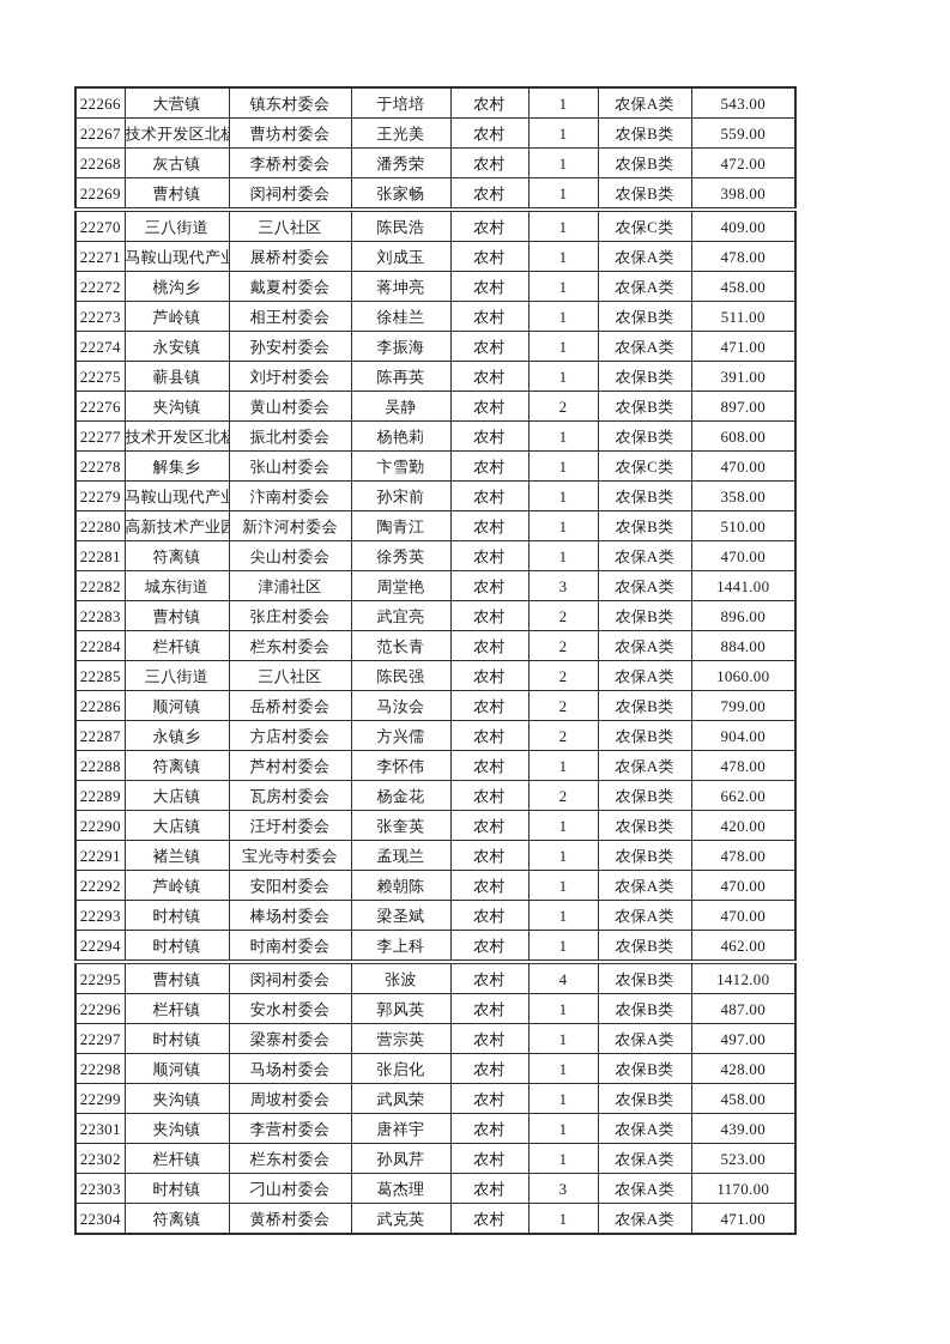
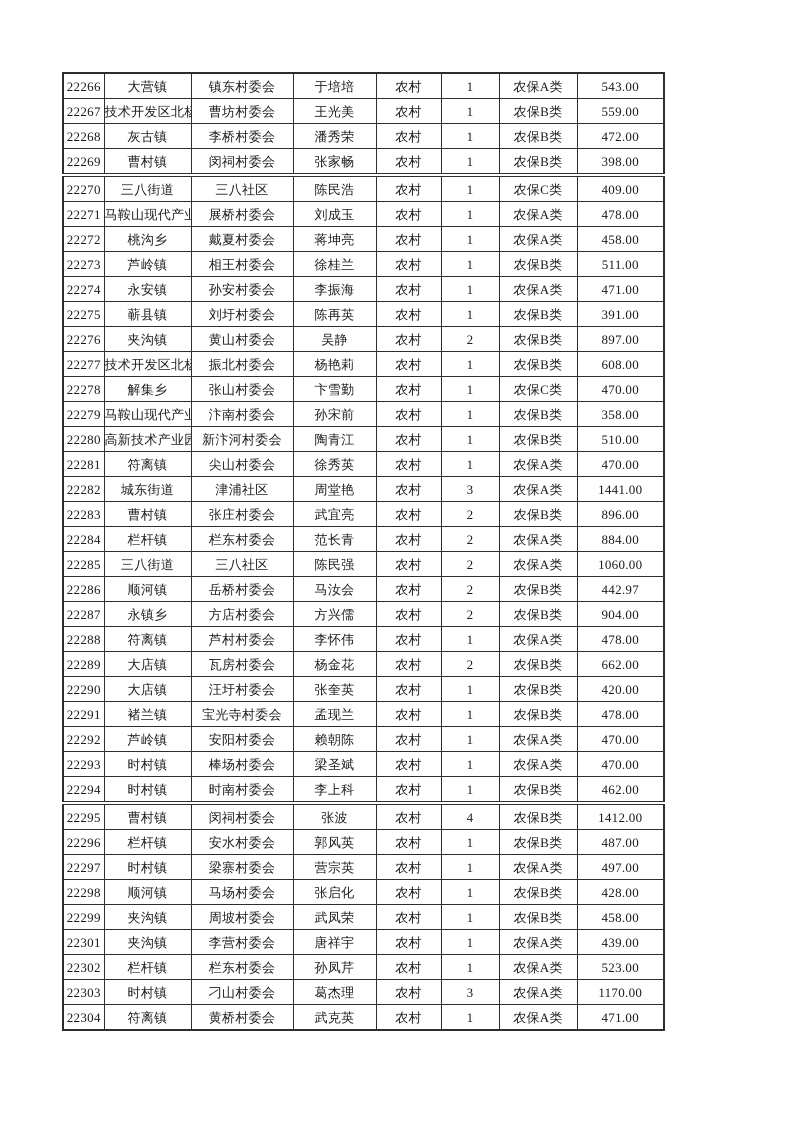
  22266	大营镇	镇东村委会	于培培	农村	1	农保A类	543.00
  22267	技术开发区北	曹坊村委会	王光美	农村	1	农保B类	559.00
  22268	灰古镇	李桥村委会	潘秀荣	农村	1	农保B类	472.00
  22269	曹村镇	闵祠村委会	张家畅	农村	1	农保B类	398.00
  22270	三八街道	三八社区	陈民浩	农村	1	农保C类	409.00
  22271	马鞍山现代产	展桥村委会	刘成玉	农村	1	农保A类	478.00
  22272	桃沟乡	戴夏村委会	蒋坤亮	农村	1	农保A类	458.00
  22273	芦岭镇	相王村委会	徐桂兰	农村	1	农保B类	511.00
  22274	永安镇	孙安村委会	李振海	农村	1	农保A类	471.00
  22275	蕲县镇	刘圩村委会	陈再英	农村	1	农保B类	391.00
  22276	夹沟镇	黄山村委会	吴静	农村	2	农保B类	897.00
  22277	技术开发区北	振北村委会	杨艳莉	农村	1	农保B类	608.00
  22278	解集乡	张山村委会	卞雪勤	农村	1	农保C类	470.00
  22279	马鞍山现代产	汴南村委会	孙宋前	农村	1	农保B类	358.00
  22280	高新技术产业	新汴河村委会	陶青江	农村	1	农保B类	510.00
  22281	符离镇	尖山村委会	徐秀英	农村	1	农保A类	470.00
  22282	城东街道	津浦社区	周堂艳	农村	3	农保A类	1441.00
  22283	曹村镇	张庄村委会	武宜亮	农村	2	农保B类	896.00
  22284	栏杆镇	栏东村委会	范长青	农村	2	农保A类	884.00
  22285	三八街道	三八社区	陈民强	农村	2	农保A类	1060.00
- 22286	顺河镇	岳桥村委会	马汝会	农村	2	农保B类	799.00
+ 22286	顺河镇	岳桥村委会	马汝会	农村	2	农保B类	442.97
  22287	永镇乡	方店村委会	方兴儒	农村	2	农保B类	904.00
  22288	符离镇	芦村村委会	李怀伟	农村	1	农保A类	478.00
  22289	大店镇	瓦房村委会	杨金花	农村	2	农保B类	662.00
  22290	大店镇	汪圩村委会	张奎英	农村	1	农保B类	420.00
  22291	褚兰镇	宝光寺村委会	孟现兰	农村	1	农保B类	478.00
  22292	芦岭镇	安阳村委会	赖朝陈	农村	1	农保A类	470.00
  22293	时村镇	棒场村委会	梁圣斌	农村	1	农保A类	470.00
  22294	时村镇	时南村委会	李上科	农村	1	农保B类	462.00
  22295	曹村镇	闵祠村委会	张波	农村	4	农保B类	1412.00
  22296	栏杆镇	安水村委会	郭风英	农村	1	农保B类	487.00
  22297	时村镇	梁寨村委会	营宗英	农村	1	农保A类	497.00
  22298	顺河镇	马场村委会	张启化	农村	1	农保B类	428.00
  22299	夹沟镇	周坡村委会	武凤荣	农村	1	农保B类	458.00
  22301	夹沟镇	李营村委会	唐祥宇	农村	1	农保A类	439.00
  22302	栏杆镇	栏东村委会	孙凤芹	农村	1	农保A类	523.00
  22303	时村镇	刁山村委会	葛杰理	农村	3	农保A类	1170.00
  22304	符离镇	黄桥村委会	武克英	农村	1	农保A类	471.00
